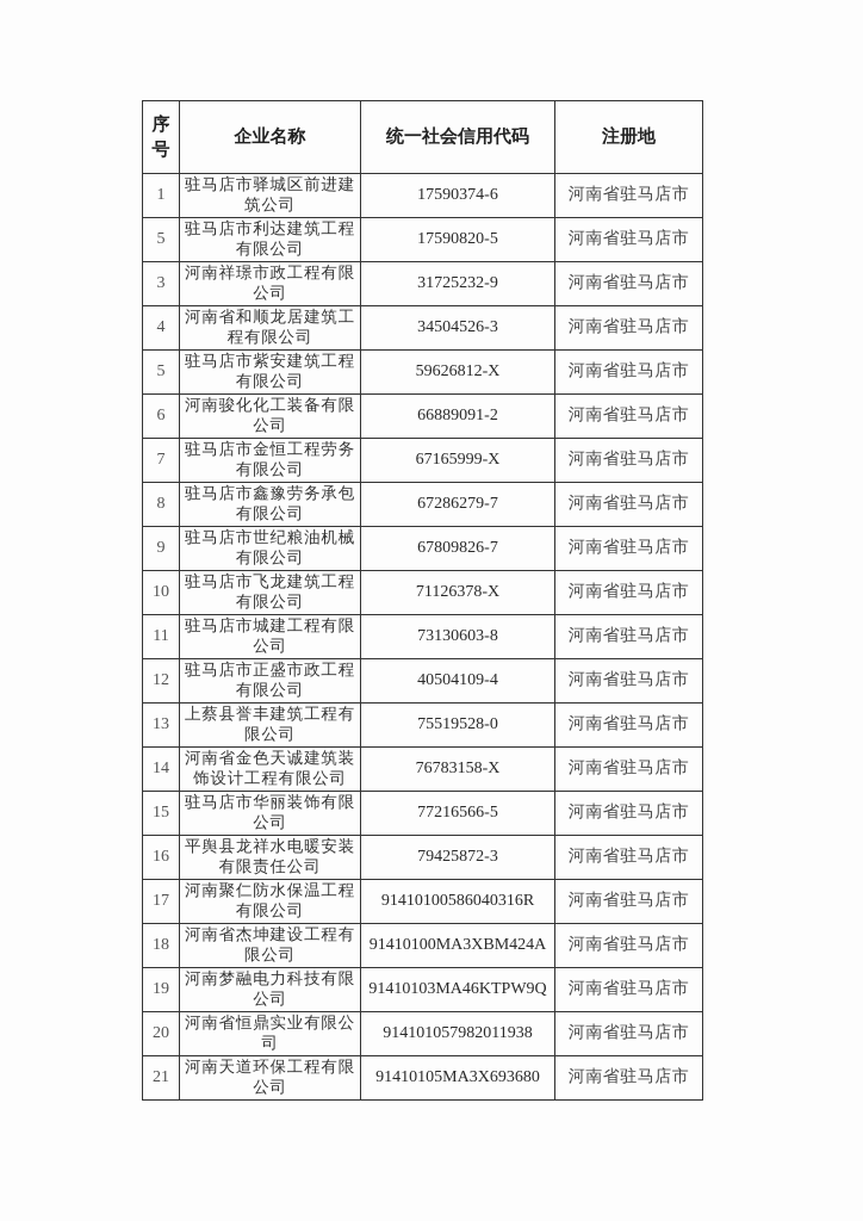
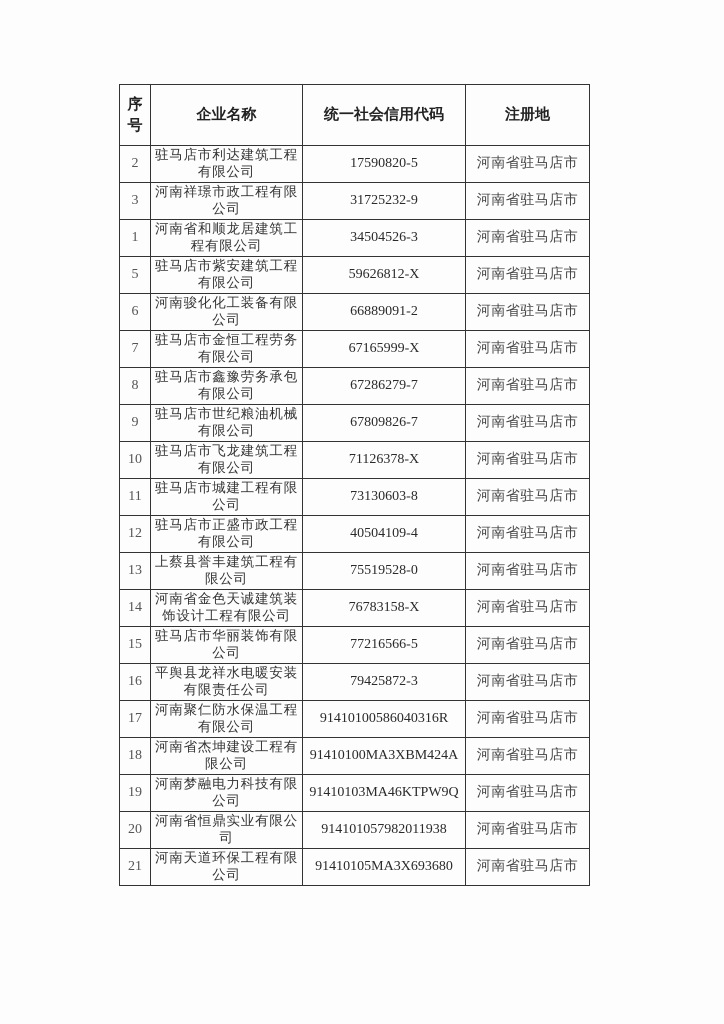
  序号	企业名称	统一社会信用代码	注册地
- 1	驻马店市驿城区前进建筑公司	17590374-6	河南省驻马店市
- 5	驻马店市利达建筑工程有限公司	17590820-5	河南省驻马店市
+ 2	驻马店市利达建筑工程有限公司	17590820-5	河南省驻马店市
  3	河南祥璟市政工程有限公司	31725232-9	河南省驻马店市
- 4	河南省和顺龙居建筑工程有限公司	34504526-3	河南省驻马店市
+ 1	河南省和顺龙居建筑工程有限公司	34504526-3	河南省驻马店市
  5	驻马店市紫安建筑工程有限公司	59626812-X	河南省驻马店市
  6	河南骏化化工装备有限公司	66889091-2	河南省驻马店市
  7	驻马店市金恒工程劳务有限公司	67165999-X	河南省驻马店市
  8	驻马店市鑫豫劳务承包有限公司	67286279-7	河南省驻马店市
  9	驻马店市世纪粮油机械有限公司	67809826-7	河南省驻马店市
  10	驻马店市飞龙建筑工程有限公司	71126378-X	河南省驻马店市
  11	驻马店市城建工程有限公司	73130603-8	河南省驻马店市
  12	驻马店市正盛市政工程有限公司	40504109-4	河南省驻马店市
  13	上蔡县誉丰建筑工程有限公司	75519528-0	河南省驻马店市
  14	河南省金色天诚建筑装饰设计工程有限公司	76783158-X	河南省驻马店市
  15	驻马店市华丽装饰有限公司	77216566-5	河南省驻马店市
  16	平舆县龙祥水电暖安装有限责任公司	79425872-3	河南省驻马店市
  17	河南聚仁防水保温工程有限公司	91410100586040316R	河南省驻马店市
  18	河南省杰坤建设工程有限公司	91410100MA3XBM424A	河南省驻马店市
  19	河南梦融电力科技有限公司	91410103MA46KTPW9Q	河南省驻马店市
  20	河南省恒鼎实业有限公司	914101057982011938	河南省驻马店市
  21	河南天道环保工程有限公司	91410105MA3X693680	河南省驻马店市
